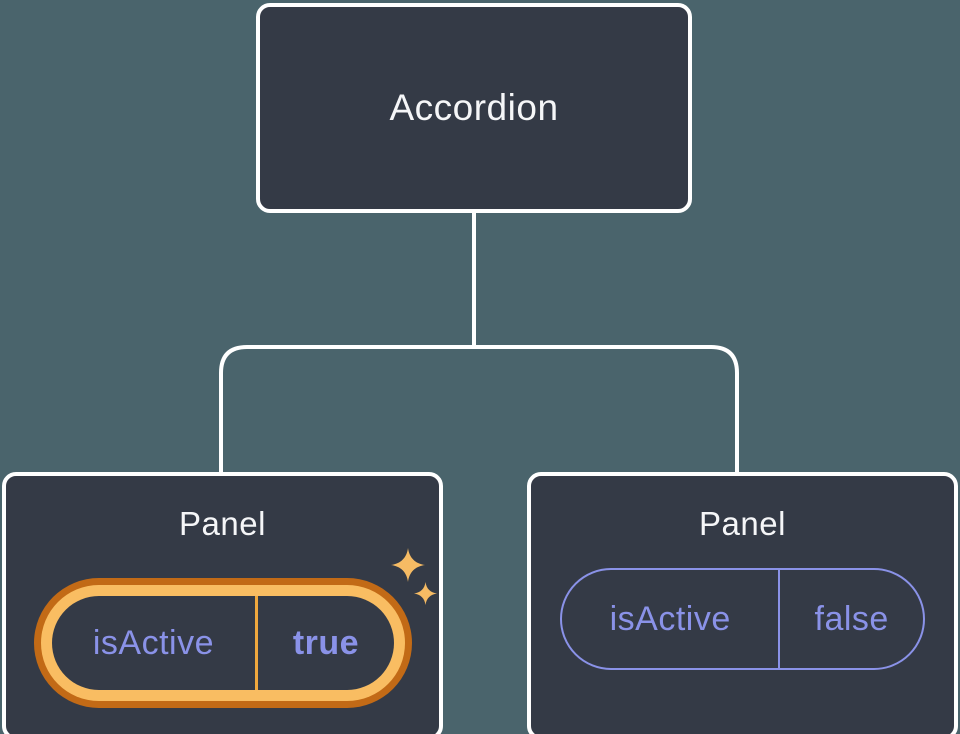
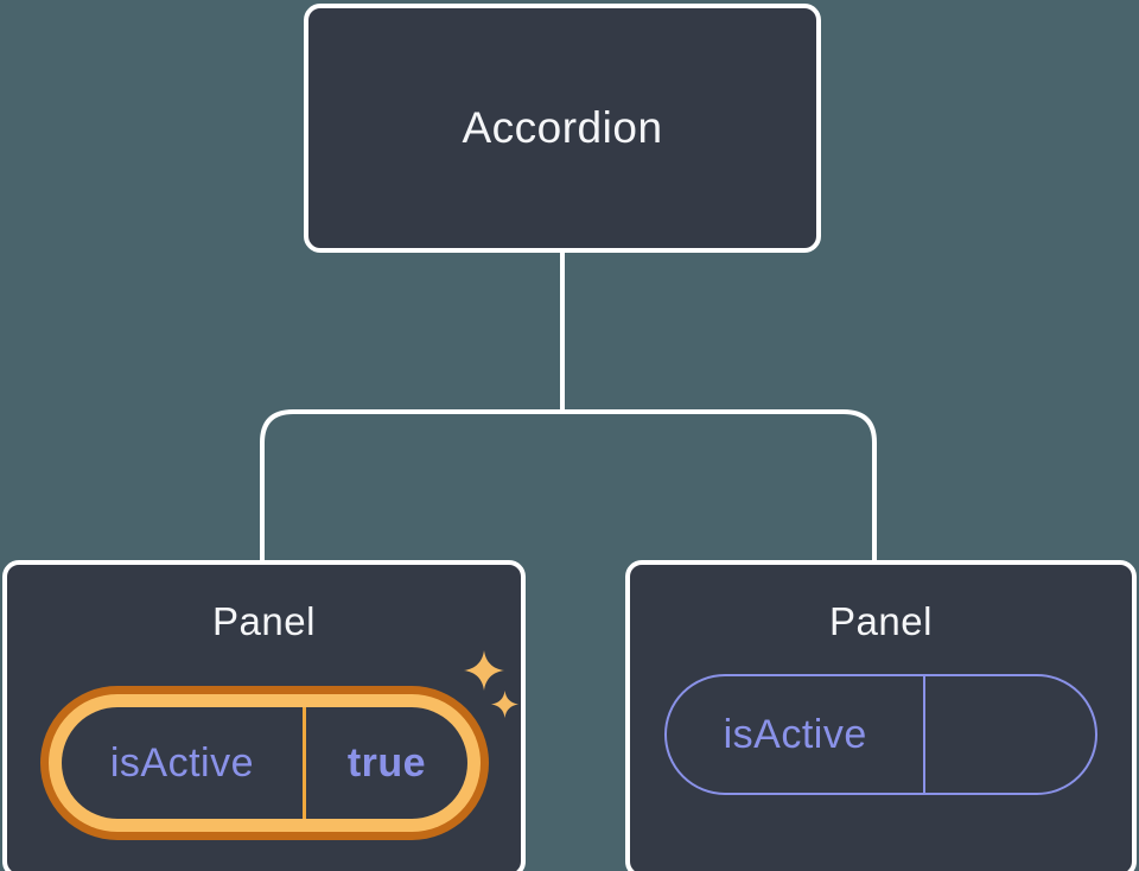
  Accordion
  Panel
  isActive
  true
  Panel
  isActive
- false
